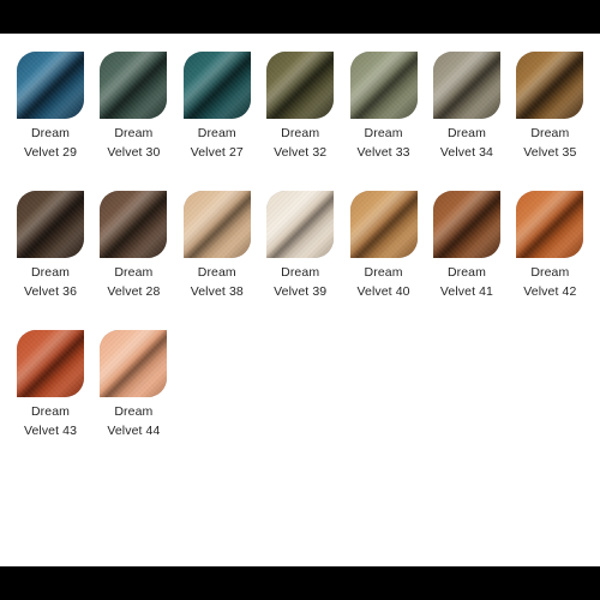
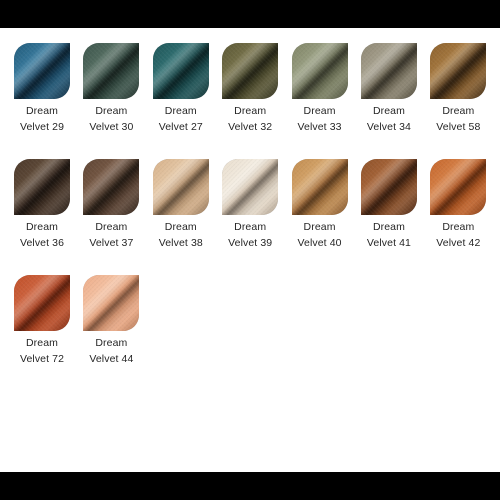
  Dream
  Velvet 29
  Dream
  Velvet 30
  Dream
  Velvet 27
  Dream
  Velvet 32
  Dream
  Velvet 33
  Dream
  Velvet 34
  Dream
- Velvet 35
+ Velvet 58
  Dream
  Velvet 36
  Dream
- Velvet 28
+ Velvet 37
  Dream
  Velvet 38
  Dream
  Velvet 39
  Dream
  Velvet 40
  Dream
  Velvet 41
  Dream
  Velvet 42
  Dream
- Velvet 43
+ Velvet 72
  Dream
  Velvet 44
